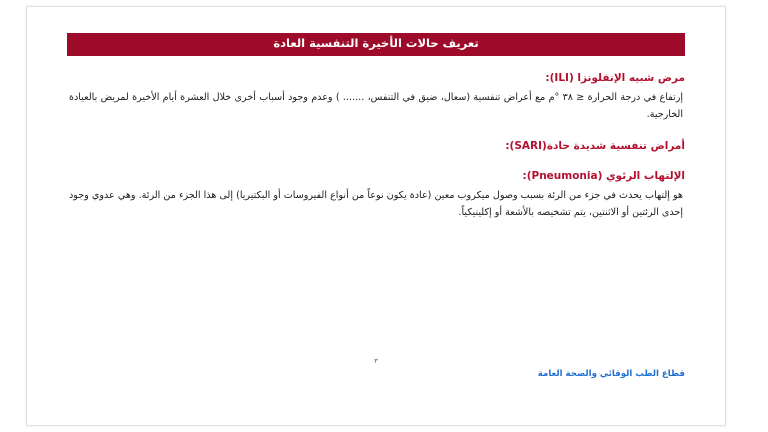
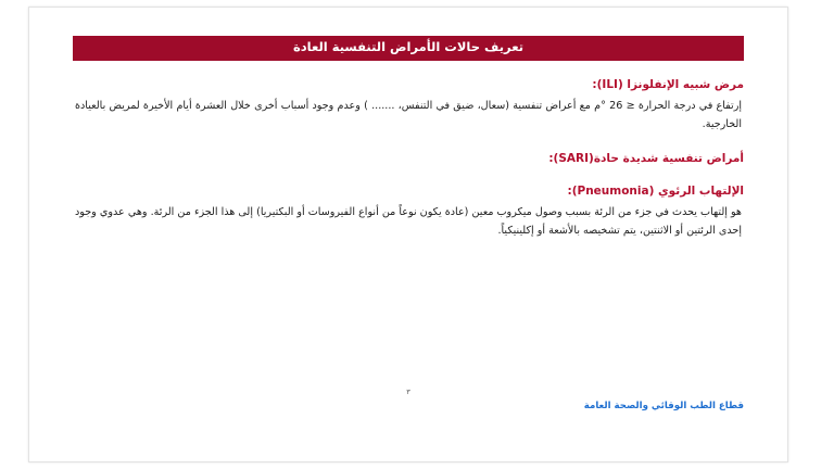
- تعريف حالات الأخيرة التنفسية العادة
+ تعريف حالات الأمراض التنفسية العادة
  مرض شبيه الإنفلونزا (ILI):
- إرتفاع في درجة الحرارة ≤ ٣٨ °م مع أعراض تنفسية (سعال، ضيق في التنفس، ....... ) وعدم وجود أسباب أخرى خلال العشرة أيام الأخيرة لمريض بالعيادة الخارجية.
+ إرتفاع في درجة الحرارة ≤ 26 °م مع أعراض تنفسية (سعال، ضيق في التنفس، ....... ) وعدم وجود أسباب أخرى خلال العشرة أيام الأخيرة لمريض بالعيادة الخارجية.
  أمراض تنفسية شديدة حادة(SARI):
  الإلتهاب الرئوي (Pneumonia):
  هو إلتهاب يحدث في جزء من الرئة بسبب وصول ميكروب معين (عادة يكون نوعاً من أنواع الفيروسات أو البكتيريا) إلى هذا الجزء من الرئة. وهي عدوي وجود إحدى الرئتين أو الاثنتين، يتم تشخيصه بالأشعة أو إكلينيكياً.
  ٣
  قطاع الطب الوقائي والصحة العامة
